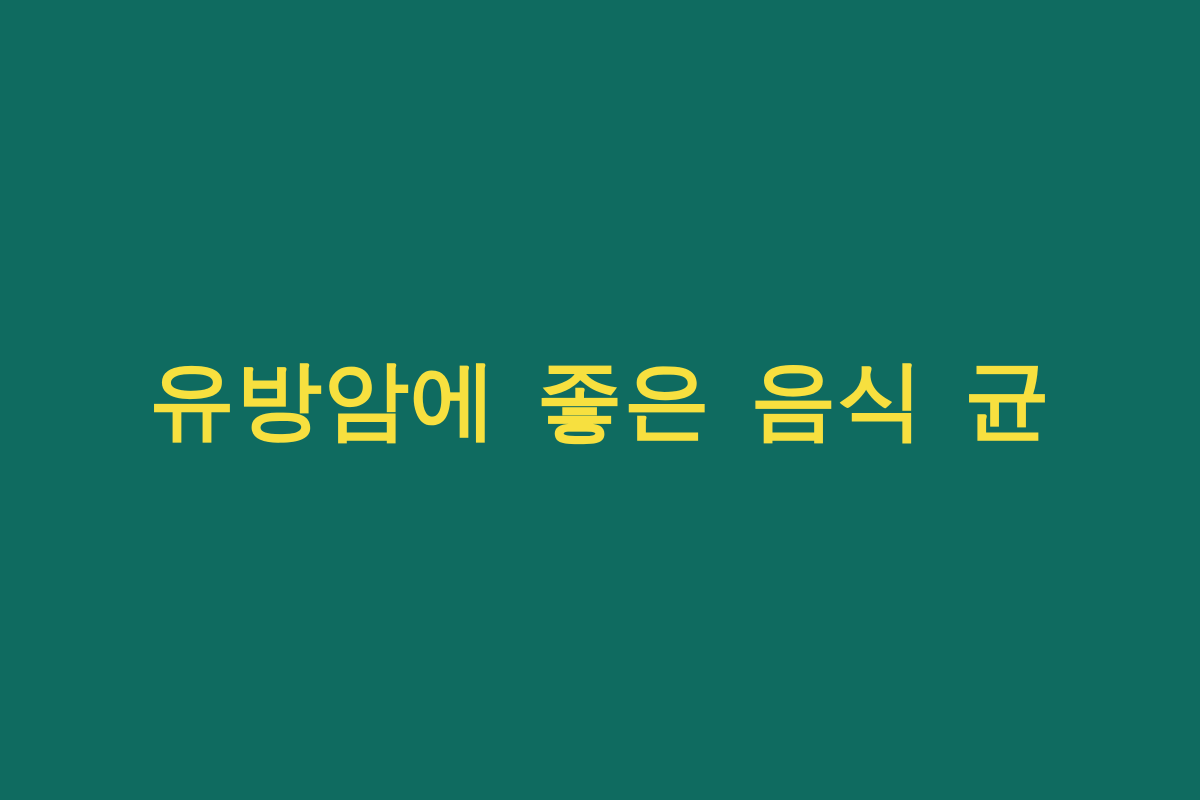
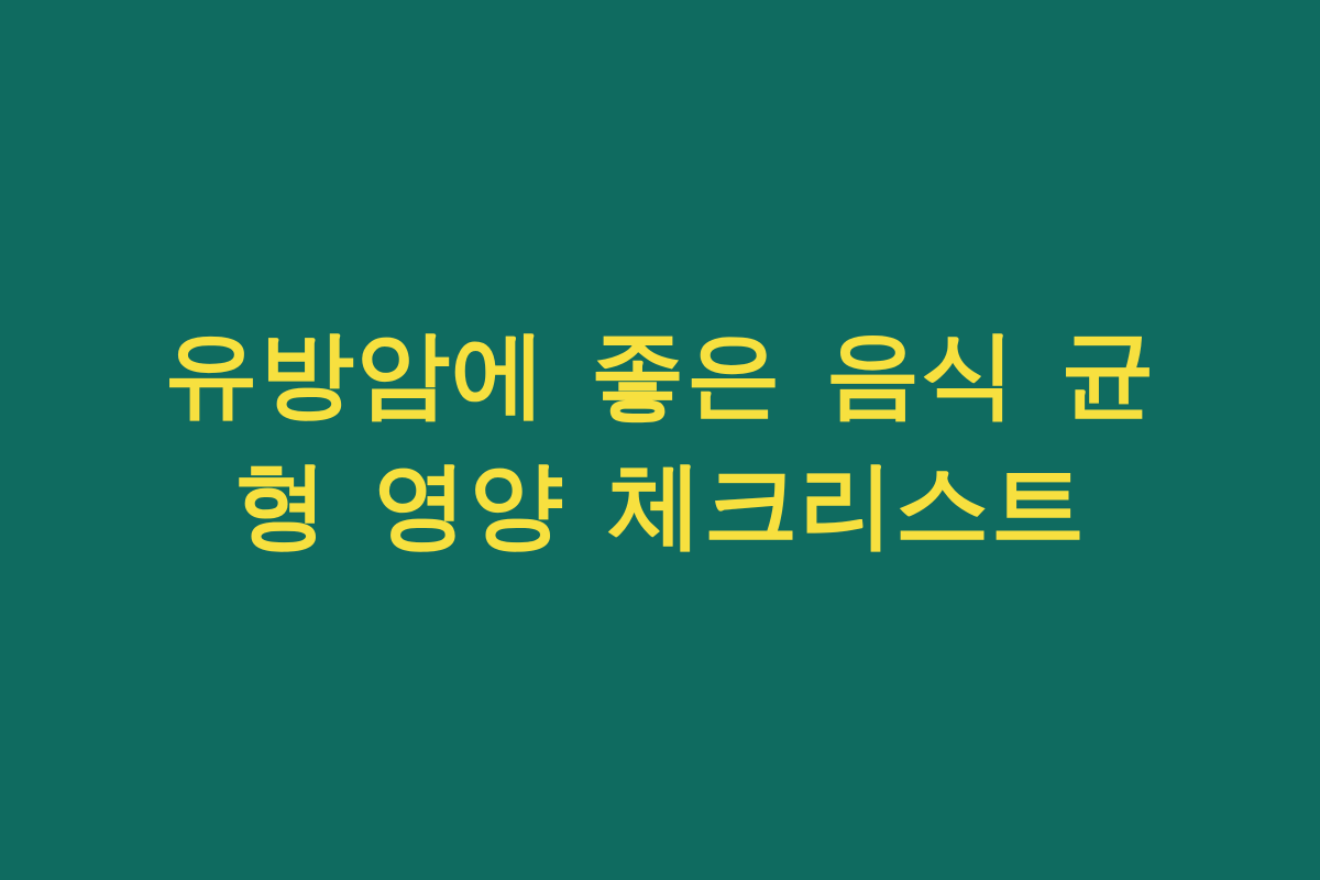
  유방암에 좋은 음식 균
+ 형 영양 체크리스트
